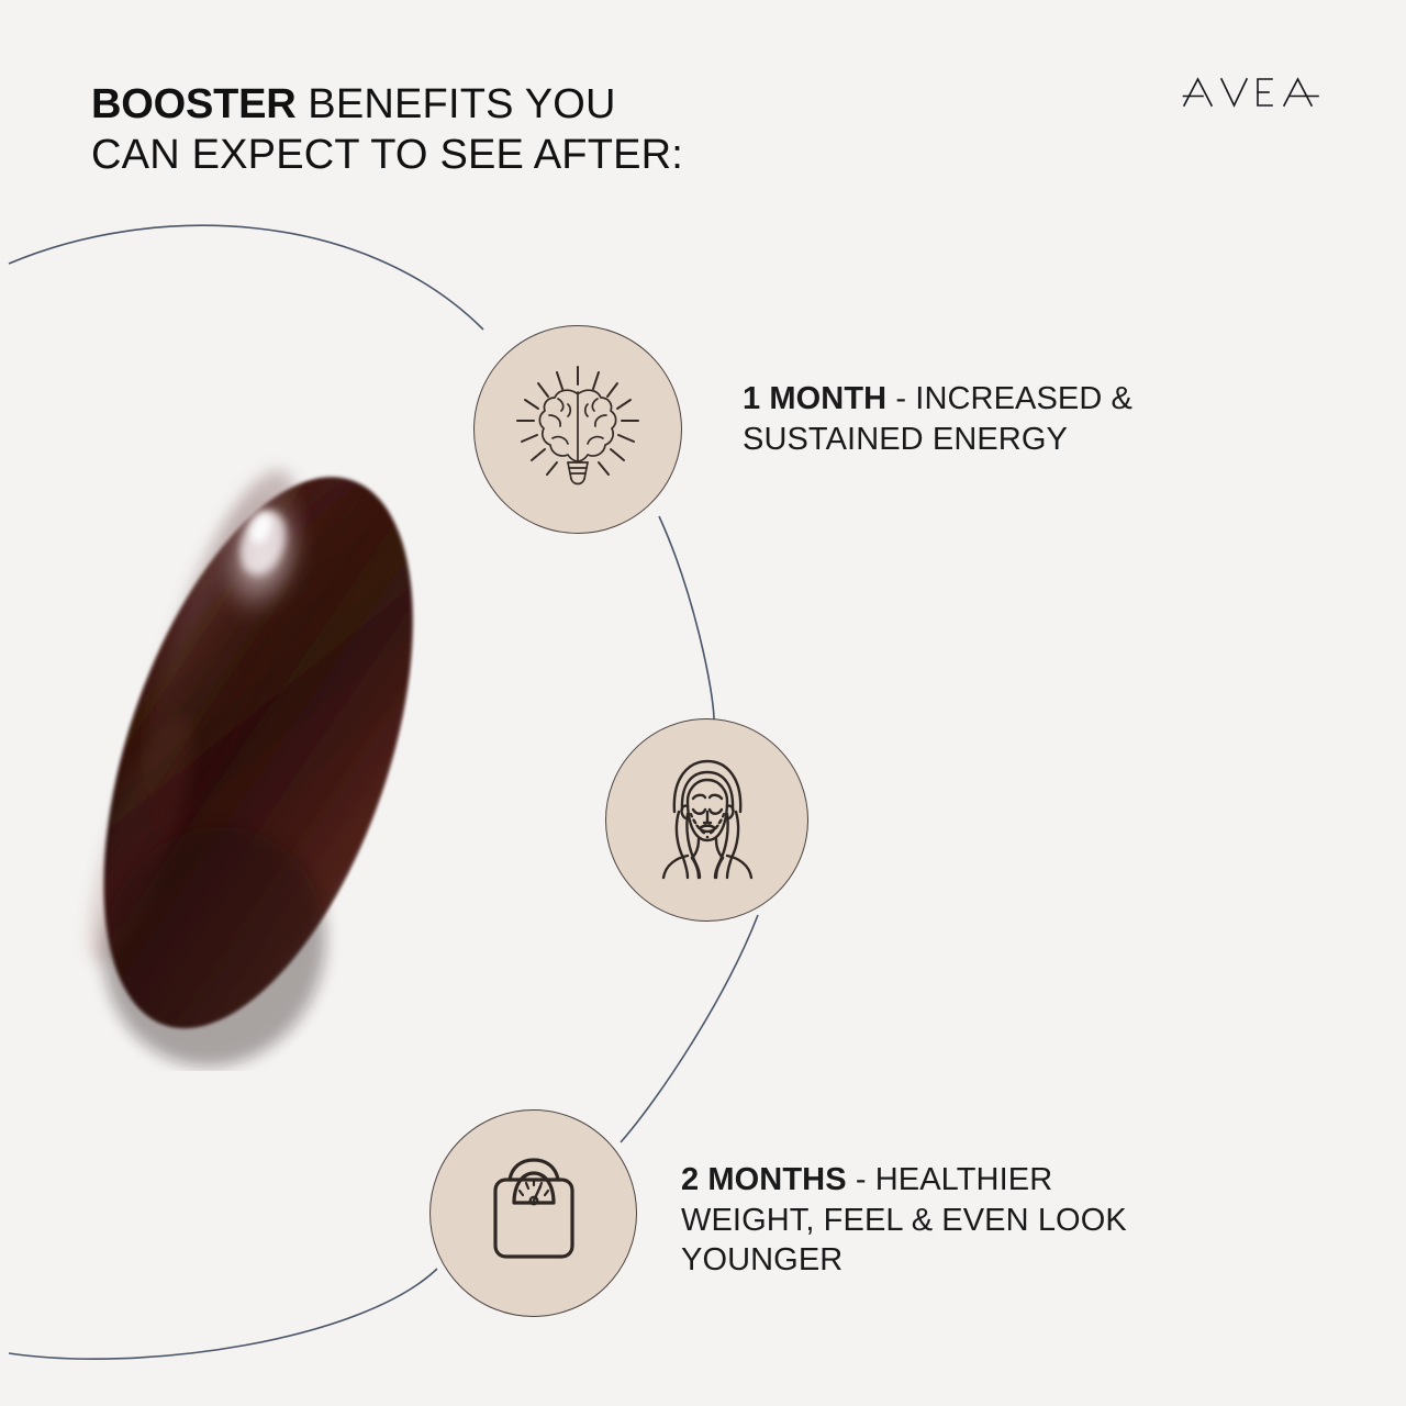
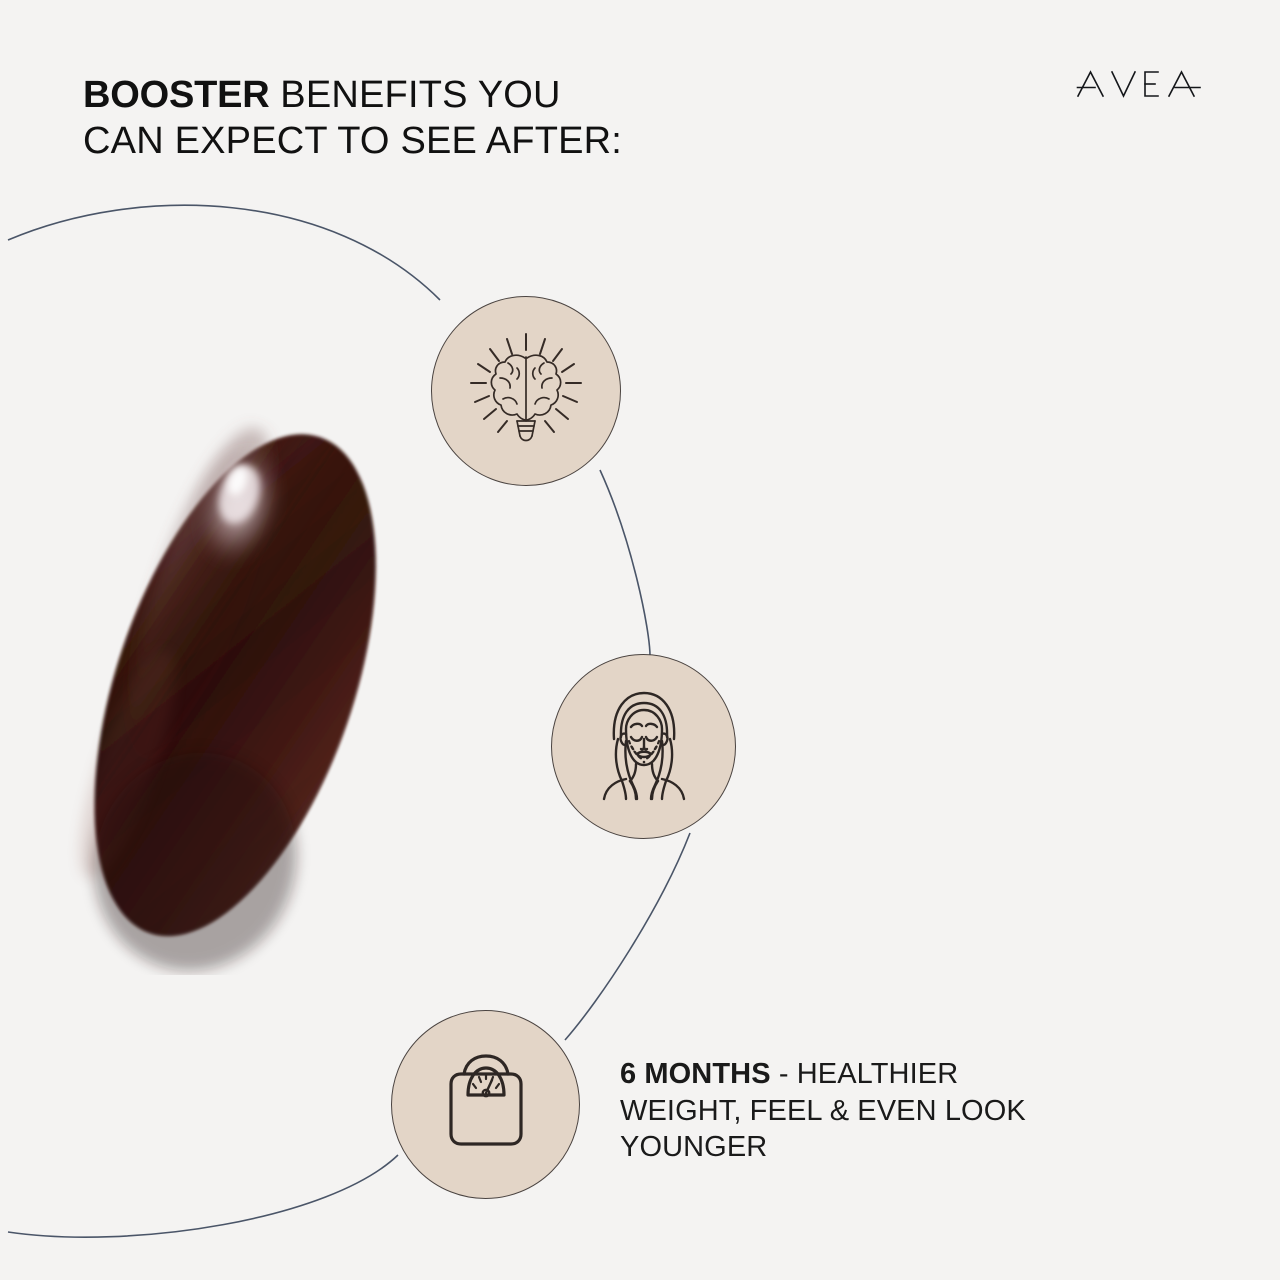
  BOOSTER BENEFITS YOU
  CAN EXPECT TO SEE AFTER:
- 1 MONTH - INCREASED & SUSTAINED ENERGY
- 2 MONTHS - HEALTHIER WEIGHT, FEEL & EVEN LOOK YOUNGER
+ 6 MONTHS - HEALTHIER WEIGHT, FEEL & EVEN LOOK YOUNGER
